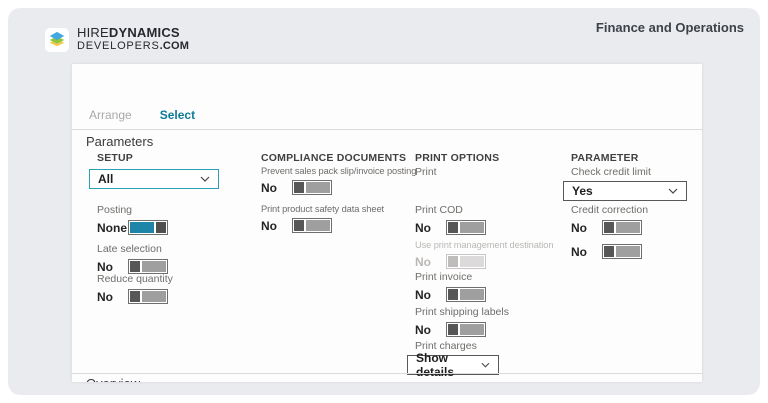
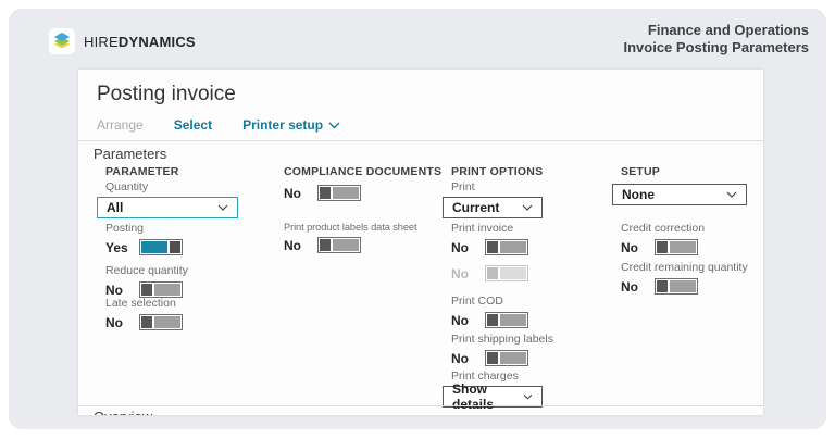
  HIREDYNAMICS
- DEVELOPERS.COM
  Finance and Operations
+ Invoice Posting Parameters
+ Posting invoice
  Arrange
  Select
+ Printer setup
  Parameters
- SETUP
+ PARAMETER
+ Quantity
  All
  Posting
- None
+ Yes
- Late selection
+ Reduce quantity
  No
- Reduce quantity
+ Late selection
  No
  COMPLIANCE DOCUMENTS
- Prevent sales pack slip/invoice posting
  No
- Print product safety data sheet
+ Print product labels data sheet
  No
  PRINT OPTIONS
  Print
+ Current
- Print COD
+ Print invoice
  No
- Use print management destination
  No
- Print invoice
+ Print COD
  No
  Print shipping labels
  No
  Print charges
  Show details
- PARAMETER
+ SETUP
- Check credit limit
- Yes
+ None
  Credit correction
  No
+ Credit remaining quantity
  No
